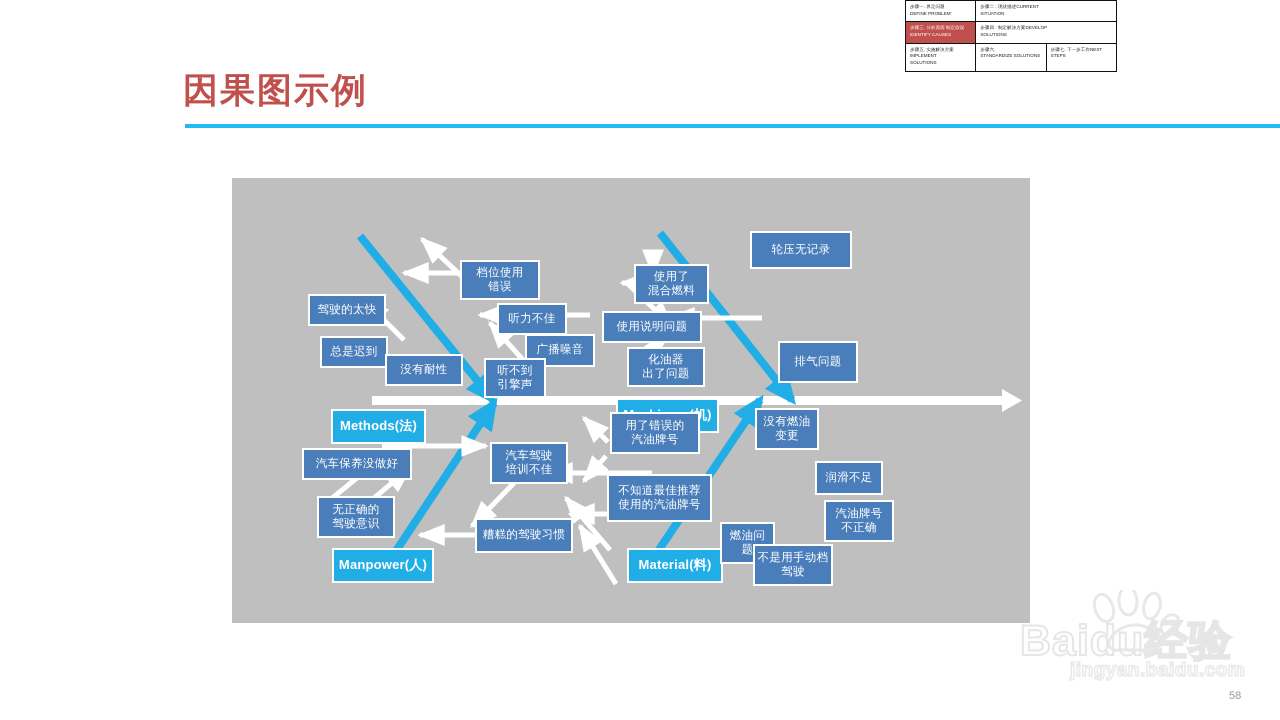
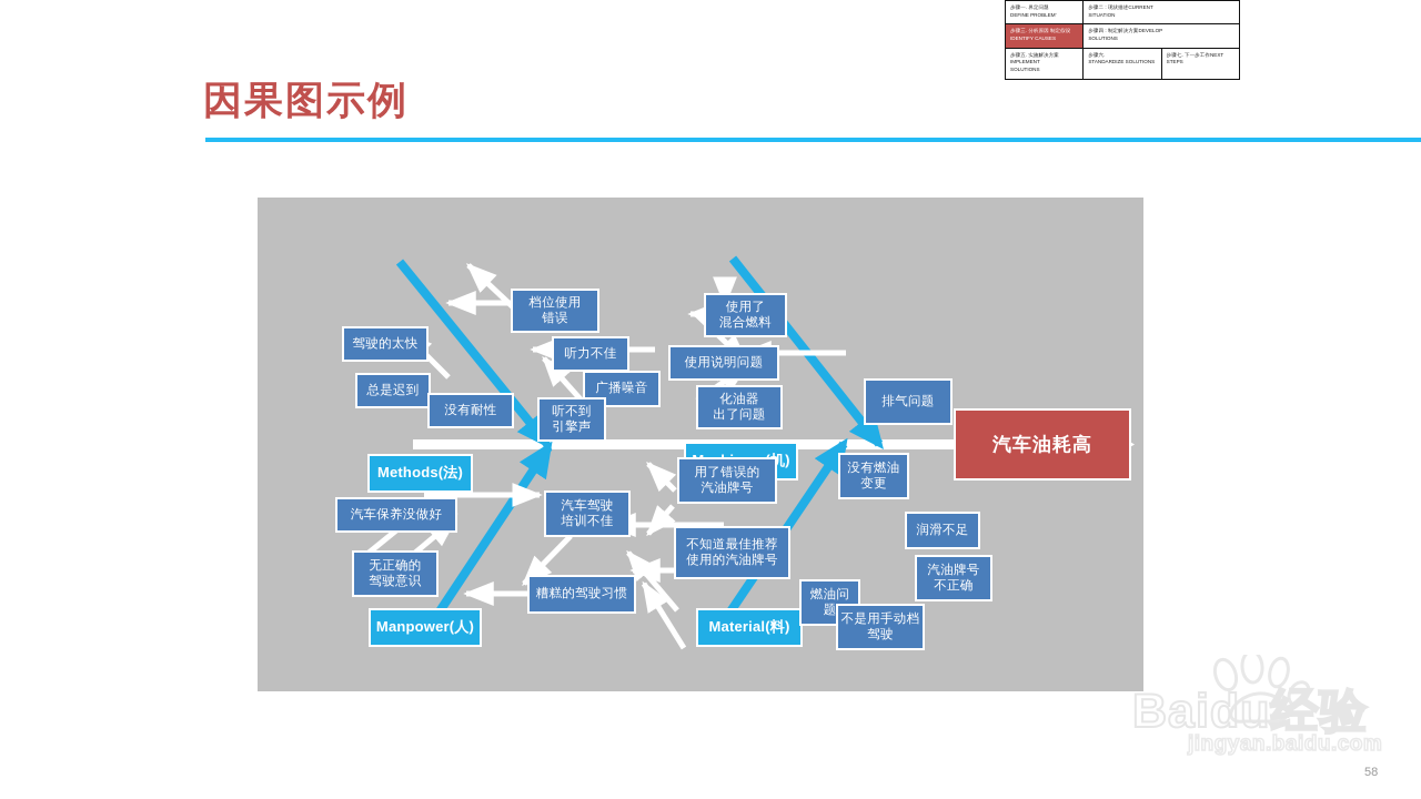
  因果图示例
  Methods(法)
  Manpower(人)
  Material(料)
+ 汽车油耗高
  档位使用
  错误
  听力不佳
  广播噪音
  驾驶的太快
  总是迟到
  没有耐性
  听不到
  引擎声
  使用了
  混合燃料
  使用说明问题
  化油器
  出了问题
- 轮压无记录
  排气问题
  汽车保养没做好
  无正确的
  驾驶意识
  汽车驾驶
  培训不佳
  糟糕的驾驶习惯
  用了错误的
  汽油牌号
  不知道最佳推荐
  使用的汽油牌号
  燃油问题
  没有燃油
  变更
  润滑不足
  汽油牌号
  不正确
  不是用手动档
  驾驶
  Baidu经验
  jingyan.baidu.com
  58
